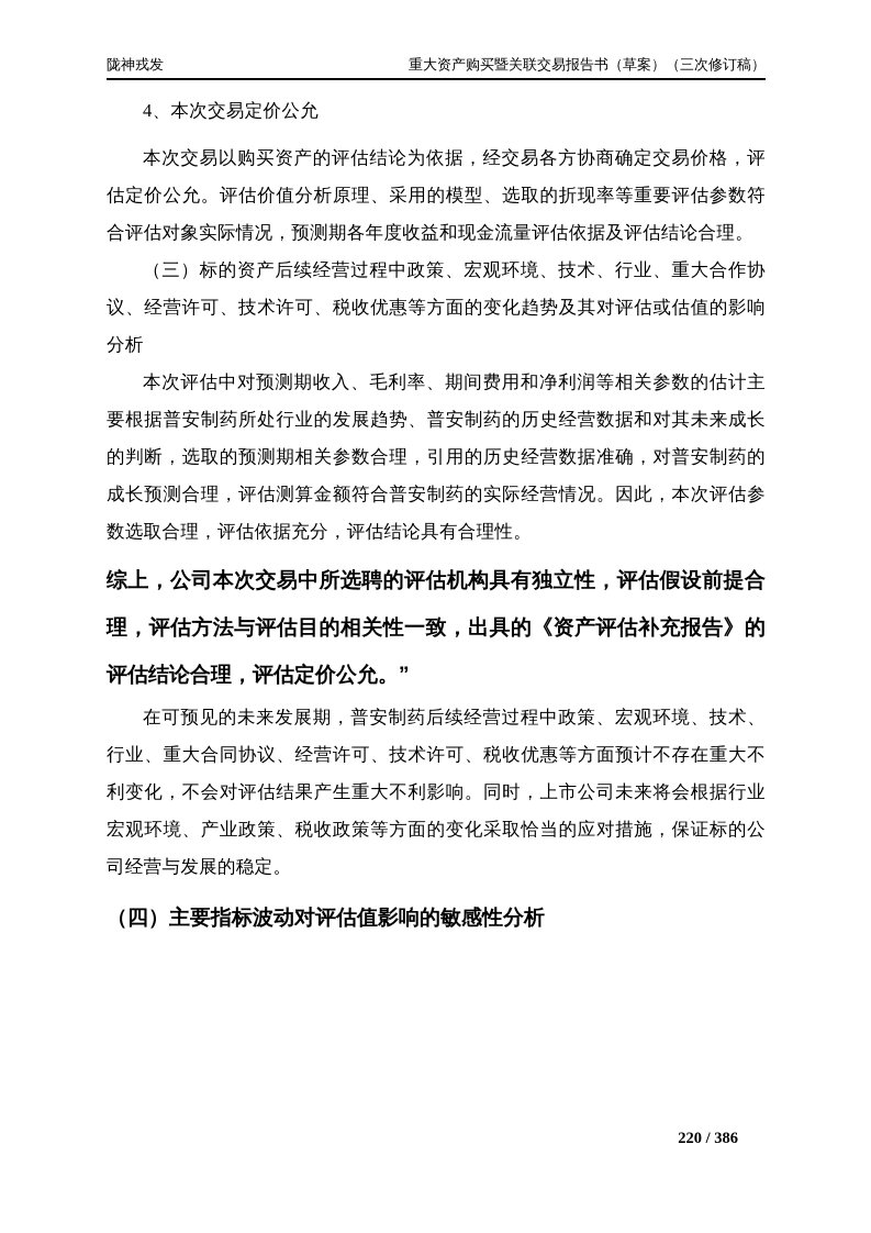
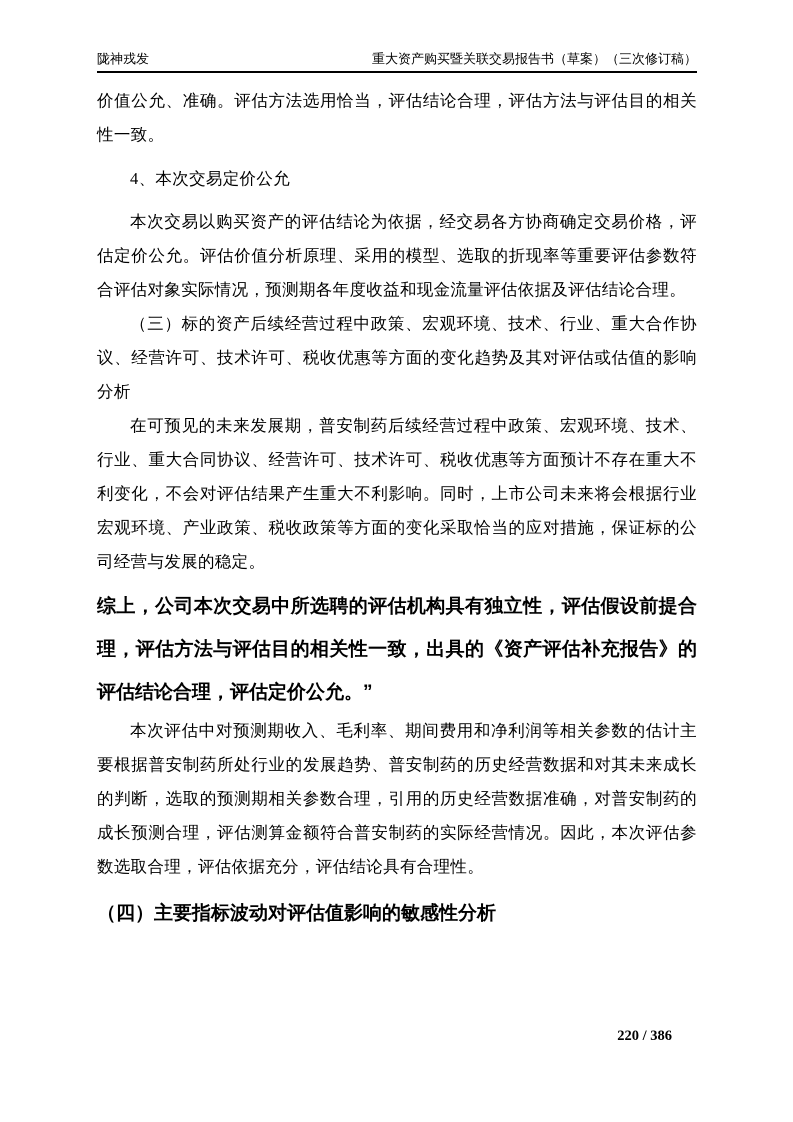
  陇神戎发
  重大资产购买暨关联交易报告书（草案）（三次修订稿）
+ 价值公允、准确。评估方法选用恰当，评估结论合理，评估方法与评估目的相关性一致。
  4、本次交易定价公允
  本次交易以购买资产的评估结论为依据，经交易各方协商确定交易价格，评估定价公允。评估价值分析原理、采用的模型、选取的折现率等重要评估参数符合评估对象实际情况，预测期各年度收益和现金流量评估依据及评估结论合理。
  （三）标的资产后续经营过程中政策、宏观环境、技术、行业、重大合作协议、经营许可、技术许可、税收优惠等方面的变化趋势及其对评估或估值的影响分析
- 本次评估中对预测期收入、毛利率、期间费用和净利润等相关参数的估计主要根据普安制药所处行业的发展趋势、普安制药的历史经营数据和对其未来成长的判断，选取的预测期相关参数合理，引用的历史经营数据准确，对普安制药的成长预测合理，评估测算金额符合普安制药的实际经营情况。因此，本次评估参数选取合理，评估依据充分，评估结论具有合理性。
+ 在可预见的未来发展期，普安制药后续经营过程中政策、宏观环境、技术、行业、重大合同协议、经营许可、技术许可、税收优惠等方面预计不存在重大不利变化，不会对评估结果产生重大不利影响。同时，上市公司未来将会根据行业宏观环境、产业政策、税收政策等方面的变化采取恰当的应对措施，保证标的公司经营与发展的稳定。
  综上，公司本次交易中所选聘的评估机构具有独立性，评估假设前提合理，评估方法与评估目的相关性一致，出具的《资产评估补充报告》的评估结论合理，评估定价公允。”
- 在可预见的未来发展期，普安制药后续经营过程中政策、宏观环境、技术、行业、重大合同协议、经营许可、技术许可、税收优惠等方面预计不存在重大不利变化，不会对评估结果产生重大不利影响。同时，上市公司未来将会根据行业宏观环境、产业政策、税收政策等方面的变化采取恰当的应对措施，保证标的公司经营与发展的稳定。
+ 本次评估中对预测期收入、毛利率、期间费用和净利润等相关参数的估计主要根据普安制药所处行业的发展趋势、普安制药的历史经营数据和对其未来成长的判断，选取的预测期相关参数合理，引用的历史经营数据准确，对普安制药的成长预测合理，评估测算金额符合普安制药的实际经营情况。因此，本次评估参数选取合理，评估依据充分，评估结论具有合理性。
  （四）主要指标波动对评估值影响的敏感性分析
  220 / 386
